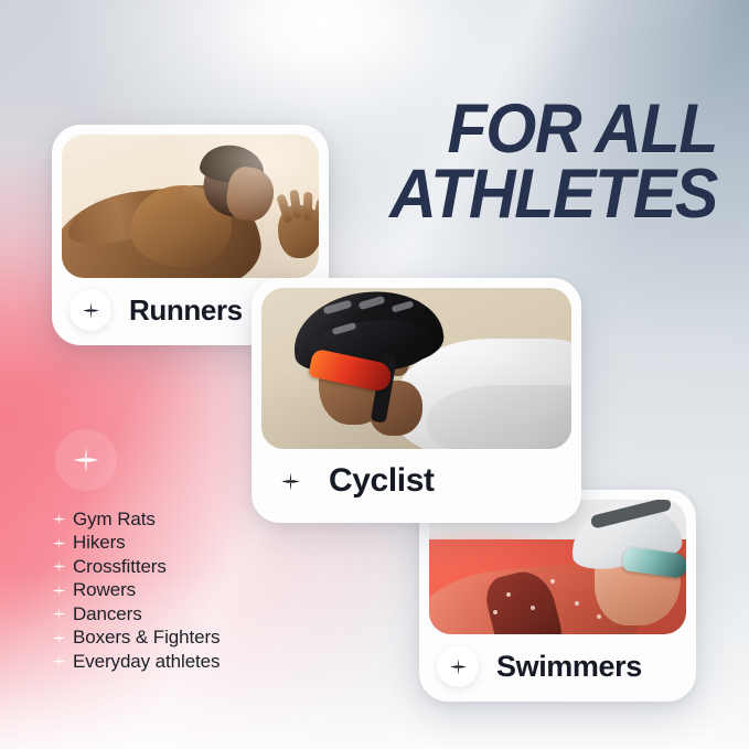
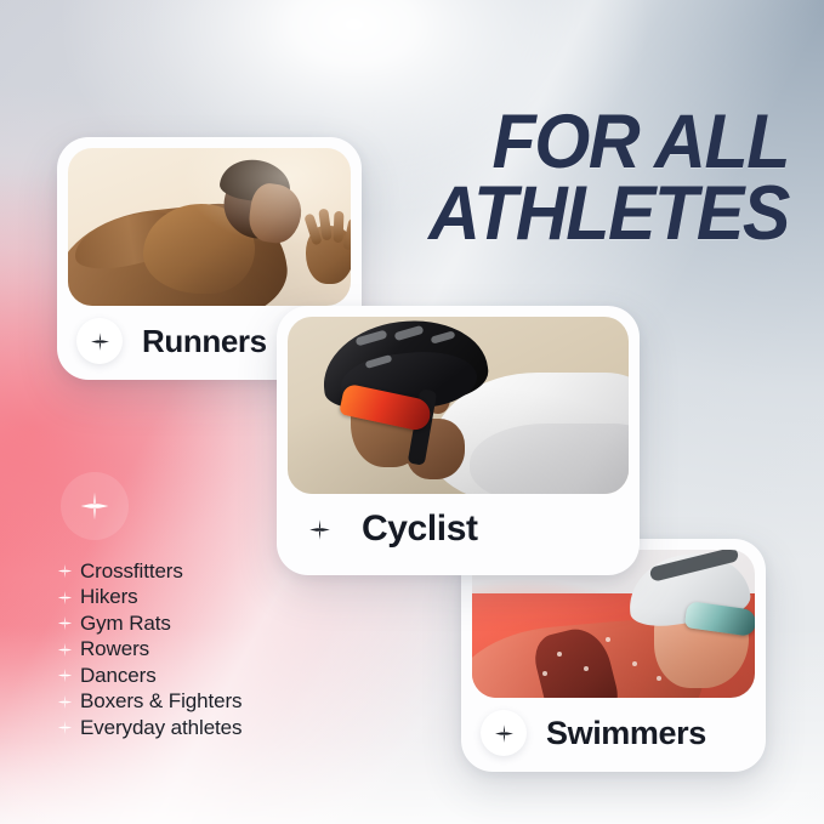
  FOR ALL
  ATHLETES
  Swimmers
  Runners
  Cyclist
- Gym Rats
+ Crossfitters
  Hikers
- Crossfitters
+ Gym Rats
  Rowers
  Dancers
  Boxers & Fighters
  Everyday athletes
